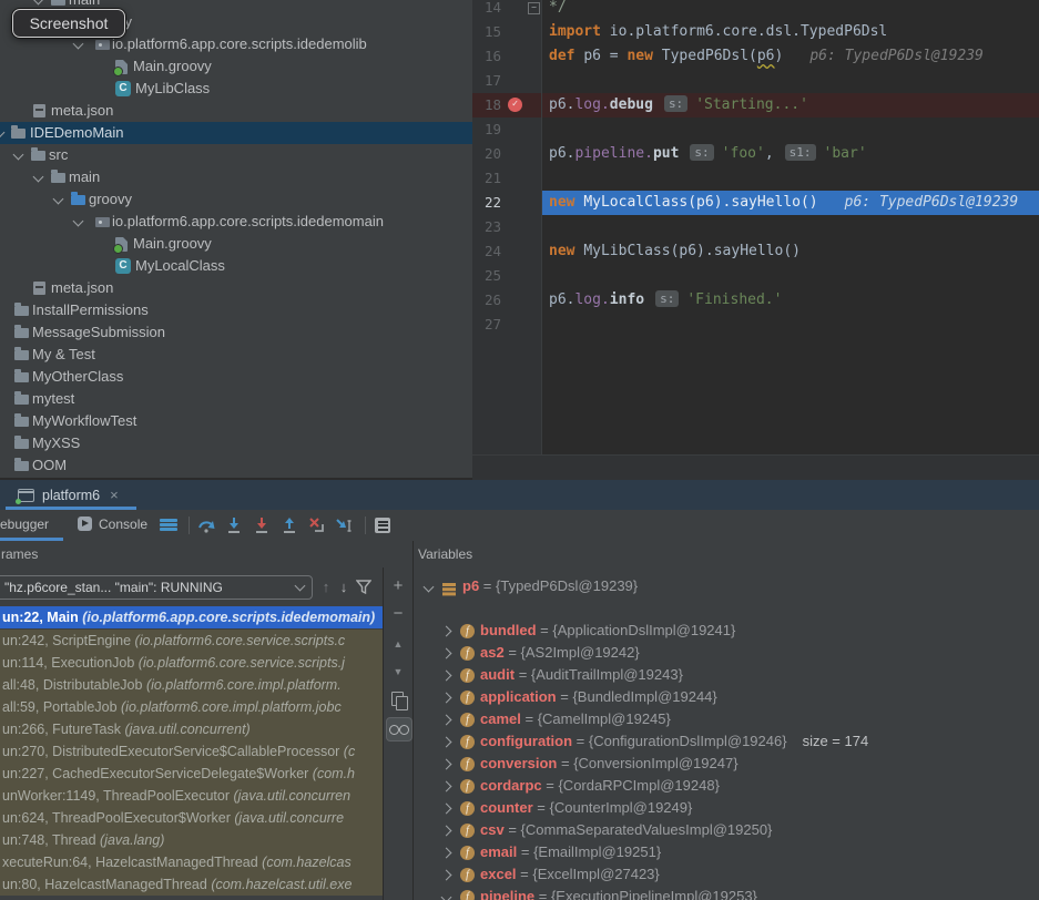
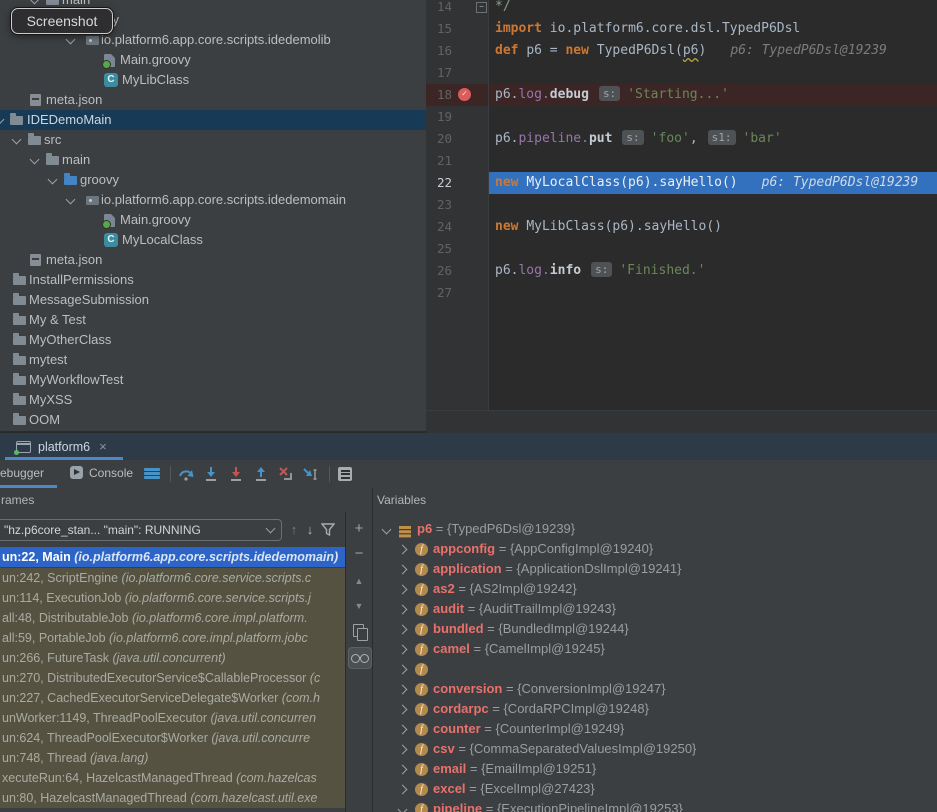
  io.platform6.app.core.scripts.idedemolib
  Main.groovy
  MyLibClass
  meta.json
  IDEDemoMain
  src
  main
  groovy
  io.platform6.app.core.scripts.idedemomain
  Main.groovy
  MyLocalClass
  meta.json
  InstallPermissions
  MessageSubmission
  My & Test
  MyOtherClass
  mytest
  MyWorkflowTest
  MyXSS
  OOM
  Screenshot
  14
  −
  */
  15
  import io.platform6.core.dsl.TypedP6Dsl
  16
  def p6 = new TypedP6Dsl(p6) p6: TypedP6Dsl@19239
  17
  18
  ✓
  p6.log.debug s: 'Starting...'
  19
  20
  p6.pipeline.put s: 'foo', s1: 'bar'
  21
  22
  new MyLocalClass(p6).sayHello() p6: TypedP6Dsl@19239
  23
  24
  new MyLibClass(p6).sayHello()
  25
  26
  p6.log.info s: 'Finished.'
  27
  platform6
  ×
  ebugger
  Console
  rames
  Variables
  "hz.p6core_stan... "main": RUNNING
  ↑
  ↓
  un:22, Main (io.platform6.app.core.scripts.idedemomain)
  un:242, ScriptEngine (io.platform6.core.service.scripts.c
  un:114, ExecutionJob (io.platform6.core.service.scripts.j
  all:48, DistributableJob (io.platform6.core.impl.platform.
  all:59, PortableJob (io.platform6.core.impl.platform.jobc
  un:266, FutureTask (java.util.concurrent)
  un:270, DistributedExecutorService$CallableProcessor (c
  un:227, CachedExecutorServiceDelegate$Worker (com.h
  unWorker:1149, ThreadPoolExecutor (java.util.concurren
  un:624, ThreadPoolExecutor$Worker (java.util.concurre
  un:748, Thread (java.lang)
  xecuteRun:64, HazelcastManagedThread (com.hazelcas
  un:80, HazelcastManagedThread (com.hazelcast.util.exe
  +
  −
  ▲
  ▼
  p6 = {TypedP6Dsl@19239}
+ appconfig = {AppConfigImpl@19240}
- bundled = {ApplicationDslImpl@19241}
+ application = {ApplicationDslImpl@19241}
  as2 = {AS2Impl@19242}
  audit = {AuditTrailImpl@19243}
- application = {BundledImpl@19244}
+ bundled = {BundledImpl@19244}
  camel = {CamelImpl@19245}
- configuration = {ConfigurationDslImpl@19246} size = 174
  conversion = {ConversionImpl@19247}
  cordarpc = {CordaRPCImpl@19248}
  counter = {CounterImpl@19249}
  csv = {CommaSeparatedValuesImpl@19250}
  email = {EmailImpl@19251}
  excel = {ExcelImpl@27423}
  pipeline = {ExecutionPipelineImpl@19253}
